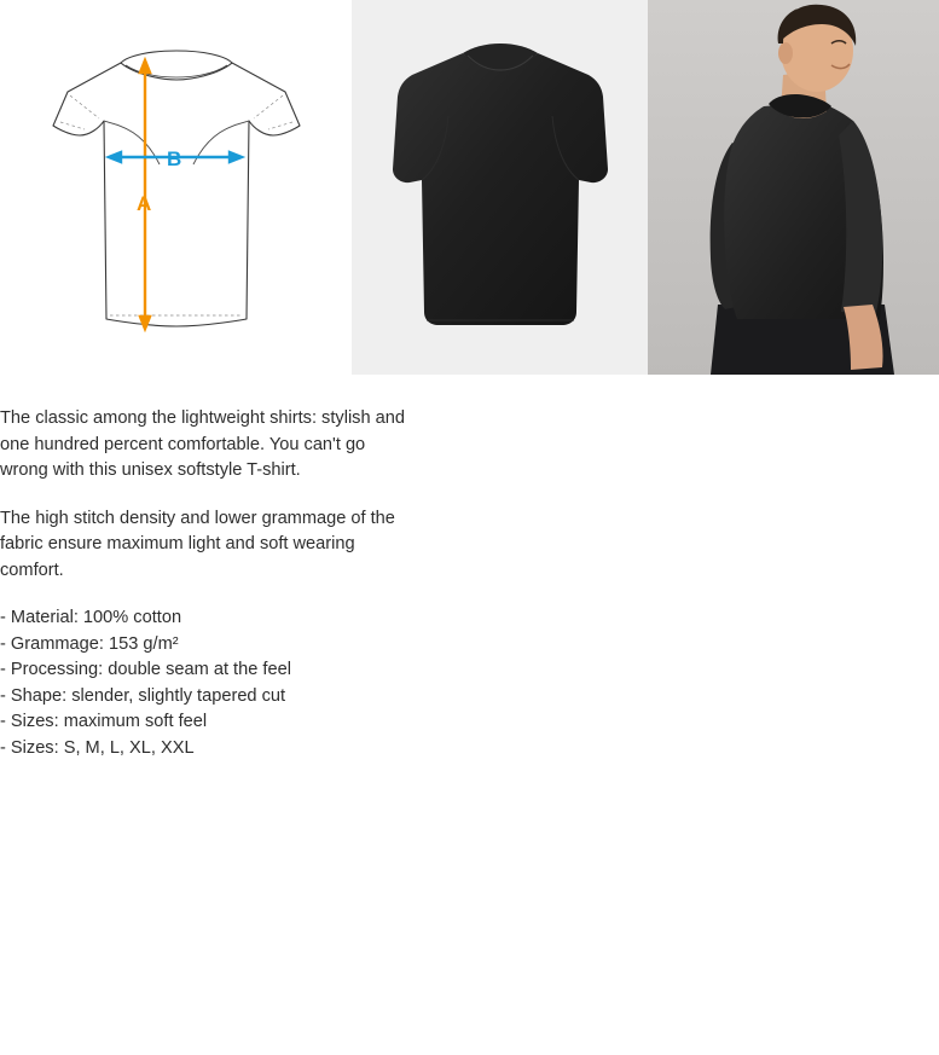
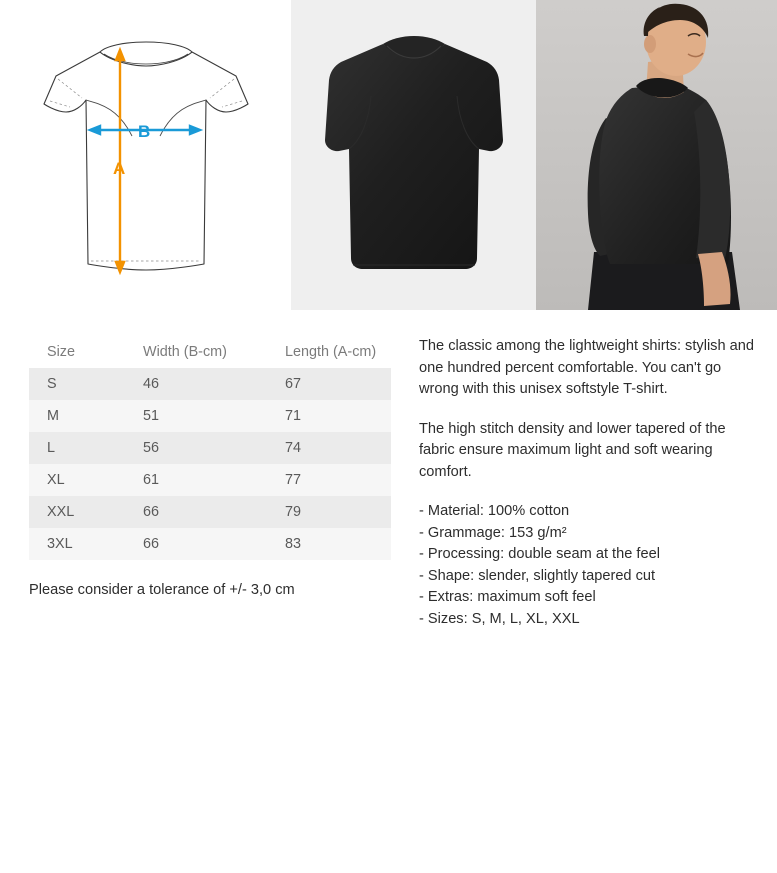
  A
  B
+ Size	Width (B-cm)	Length (A-cm)
+ S	46	67
+ M	51	71
+ L	56	74
+ XL	61	77
+ XXL	66	79
+ 3XL	66	83
+ Please consider a tolerance of +/- 3,0 cm
  The classic among the lightweight shirts: stylish and one hundred percent comfortable. You can't go wrong with this unisex softstyle T-shirt.
- The high stitch density and lower grammage of the fabric ensure maximum light and soft wearing comfort.
+ The high stitch density and lower tapered of the fabric ensure maximum light and soft wearing comfort.
  - Material: 100% cotton
  - Grammage: 153 g/m²
  - Processing: double seam at the feel
  - Shape: slender, slightly tapered cut
- - Sizes: maximum soft feel
+ - Extras: maximum soft feel
  - Sizes: S, M, L, XL, XXL
